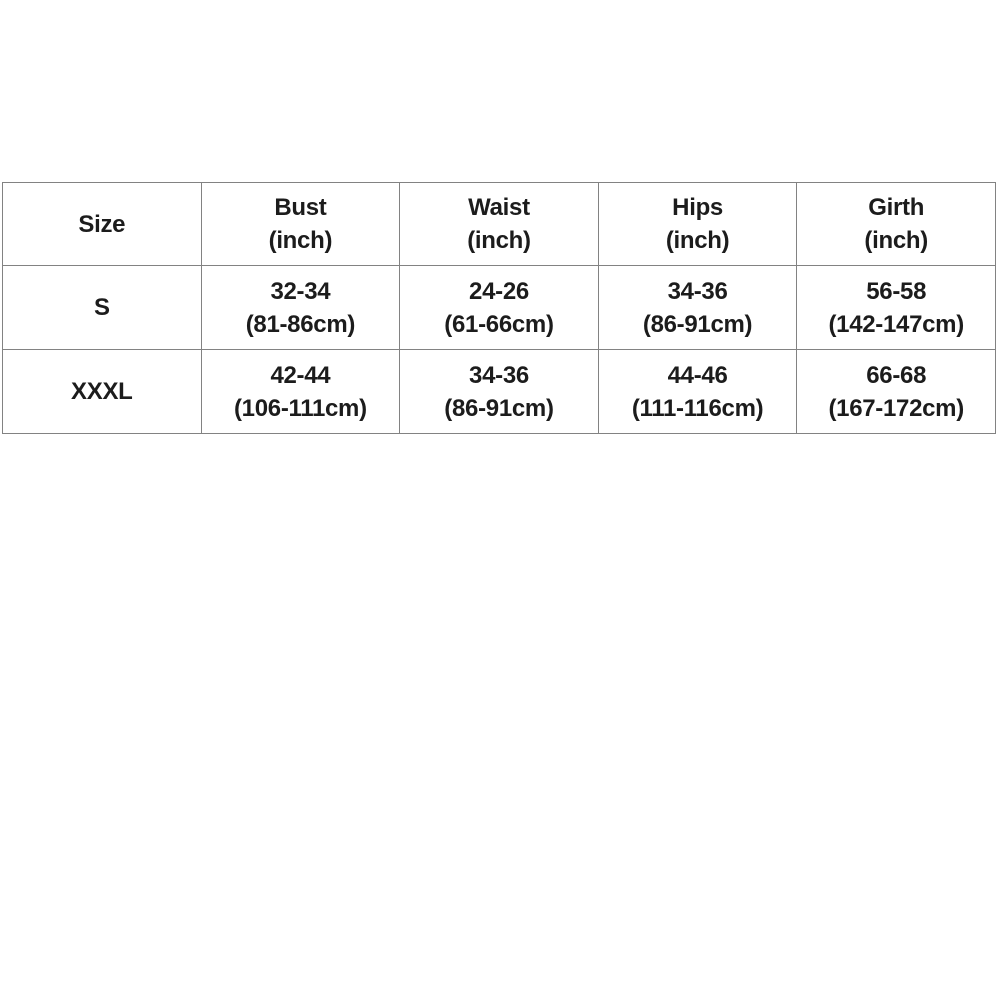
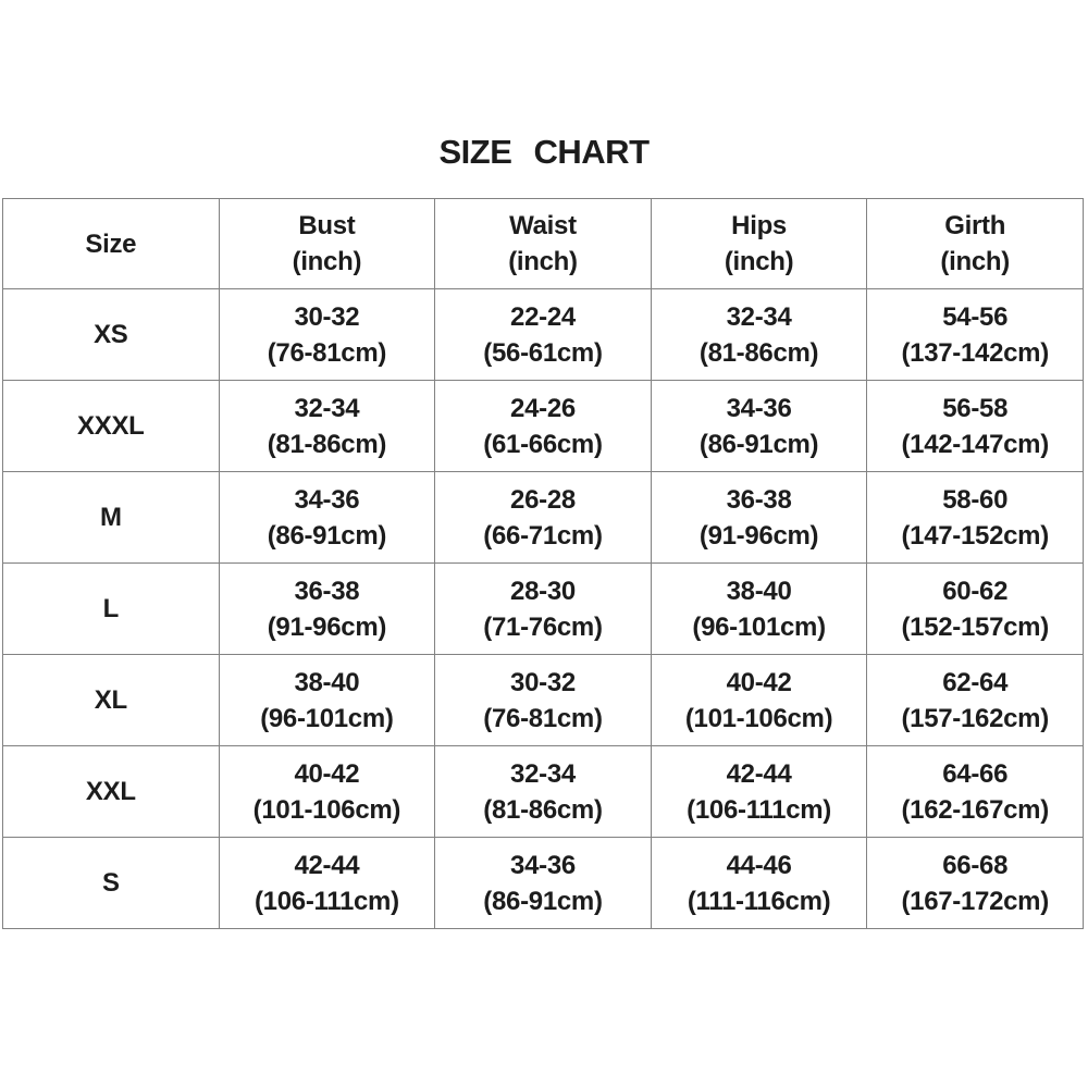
+ SIZE CHART
  Size	Bust (inch)	Waist (inch)	Hips (inch)	Girth (inch)
+ XS	30-32 (76-81cm)	22-24 (56-61cm)	32-34 (81-86cm)	54-56 (137-142cm)
- S	32-34 (81-86cm)	24-26 (61-66cm)	34-36 (86-91cm)	56-58 (142-147cm)
+ XXXL	32-34 (81-86cm)	24-26 (61-66cm)	34-36 (86-91cm)	56-58 (142-147cm)
+ M	34-36 (86-91cm)	26-28 (66-71cm)	36-38 (91-96cm)	58-60 (147-152cm)
+ L	36-38 (91-96cm)	28-30 (71-76cm)	38-40 (96-101cm)	60-62 (152-157cm)
+ XL	38-40 (96-101cm)	30-32 (76-81cm)	40-42 (101-106cm)	62-64 (157-162cm)
+ XXL	40-42 (101-106cm)	32-34 (81-86cm)	42-44 (106-111cm)	64-66 (162-167cm)
- XXXL	42-44 (106-111cm)	34-36 (86-91cm)	44-46 (111-116cm)	66-68 (167-172cm)
+ S	42-44 (106-111cm)	34-36 (86-91cm)	44-46 (111-116cm)	66-68 (167-172cm)
